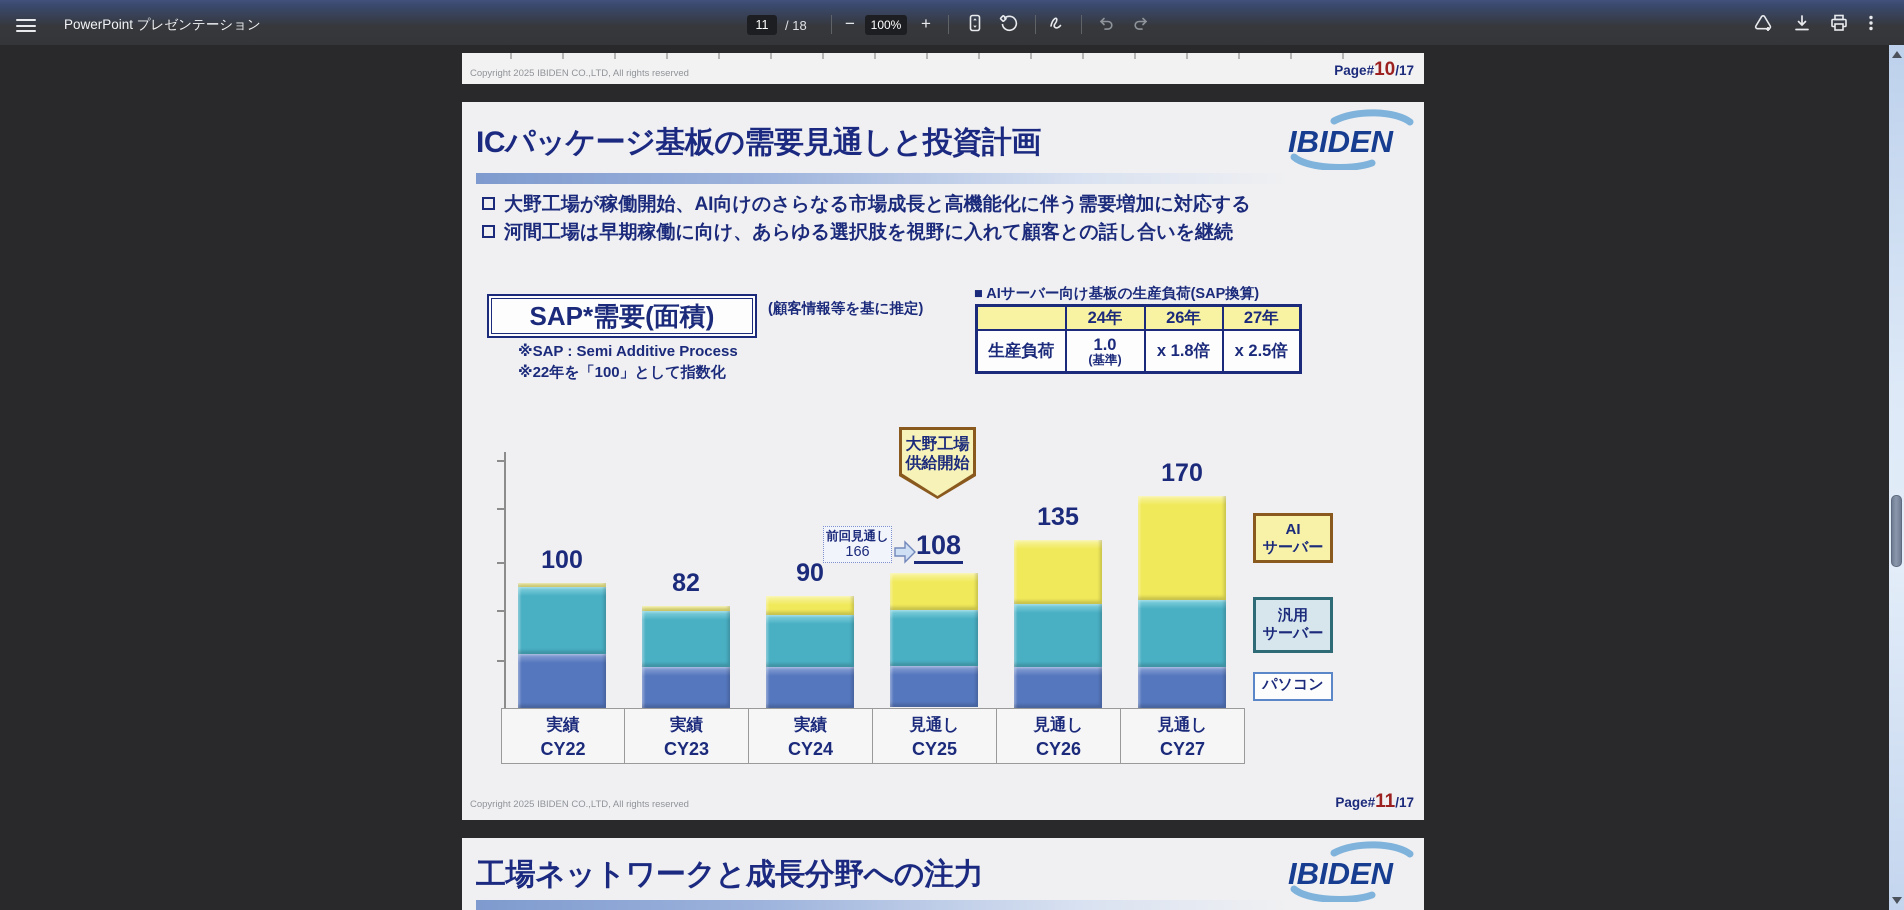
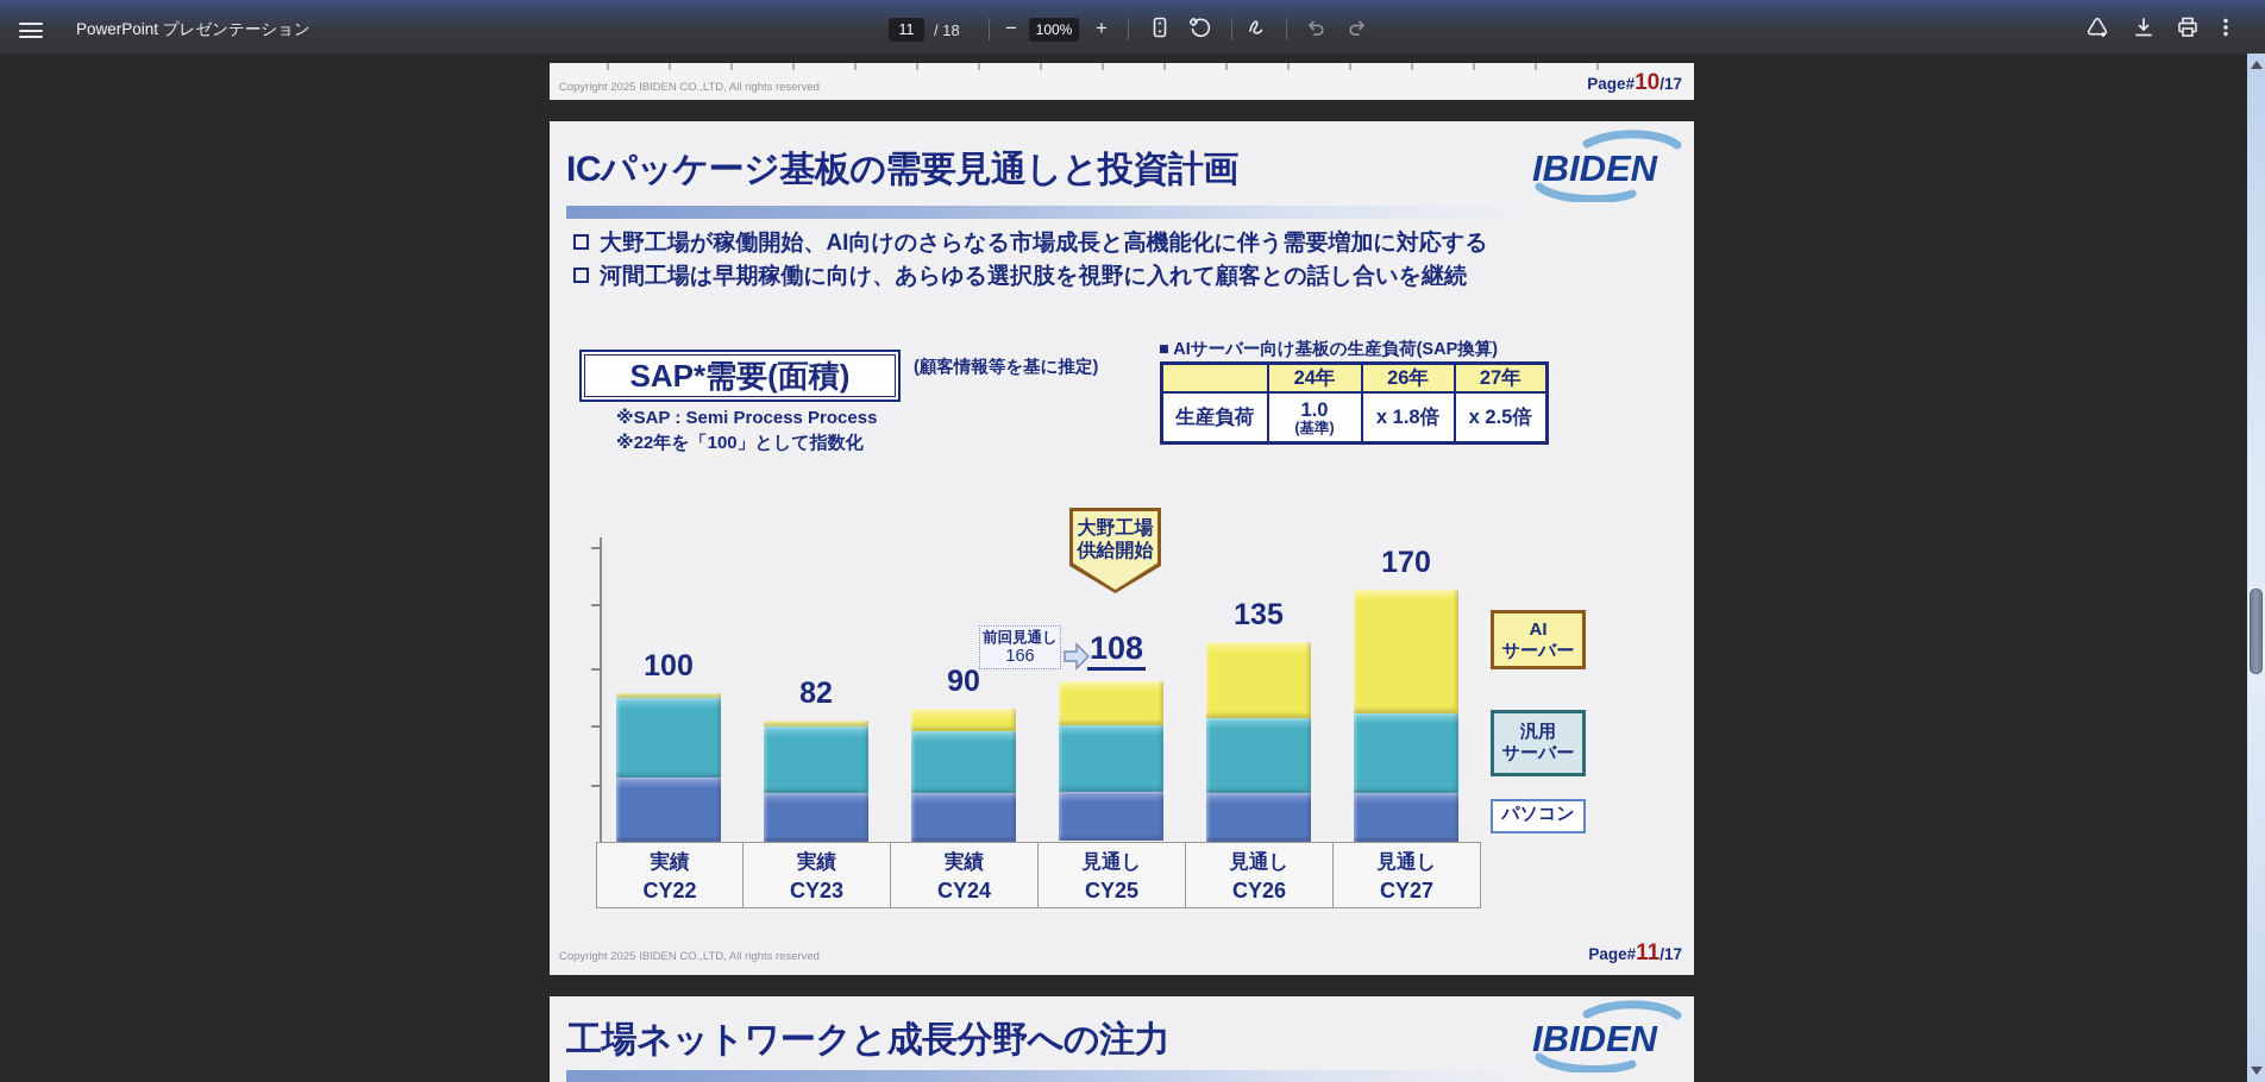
  PowerPoint プレゼンテーション
  11
  / 18
  −
  100%
  +
  Copyright 2025 IBIDEN CO.,LTD, All rights reserved
  Page#10/17
  ICパッケージ基板の需要見通しと投資計画
  IBIDEN
  大野工場が稼働開始、AI向けのさらなる市場成長と高機能化に伴う需要増加に対応する
  河間工場は早期稼働に向け、あらゆる選択肢を視野に入れて顧客との話し合いを継続
  SAP*需要(面積)
  (顧客情報等を基に推定)
- ※SAP : Semi Additive Process
+ ※SAP : Semi Process Process
  ※22年を「100」として指数化
  ■ AIサーバー向け基板の生産負荷(SAP換算)
  	24年	26年	27年
  生産負荷	1.0(基準)	x 1.8倍	x 2.5倍
  大野工場
  供給開始
  100
  82
  90
  135
  170
  実績
  CY22
  実績
  CY23
  実績
  CY24
  見通し
  CY25
  見通し
  CY26
  見通し
  CY27
  前回見通し
  166
  108
  AI
  サーバー
  汎用
  サーバー
  パソコン
  Copyright 2025 IBIDEN CO.,LTD, All rights reserved
  Page#11/17
  工場ネットワークと成長分野への注力
  IBIDEN
